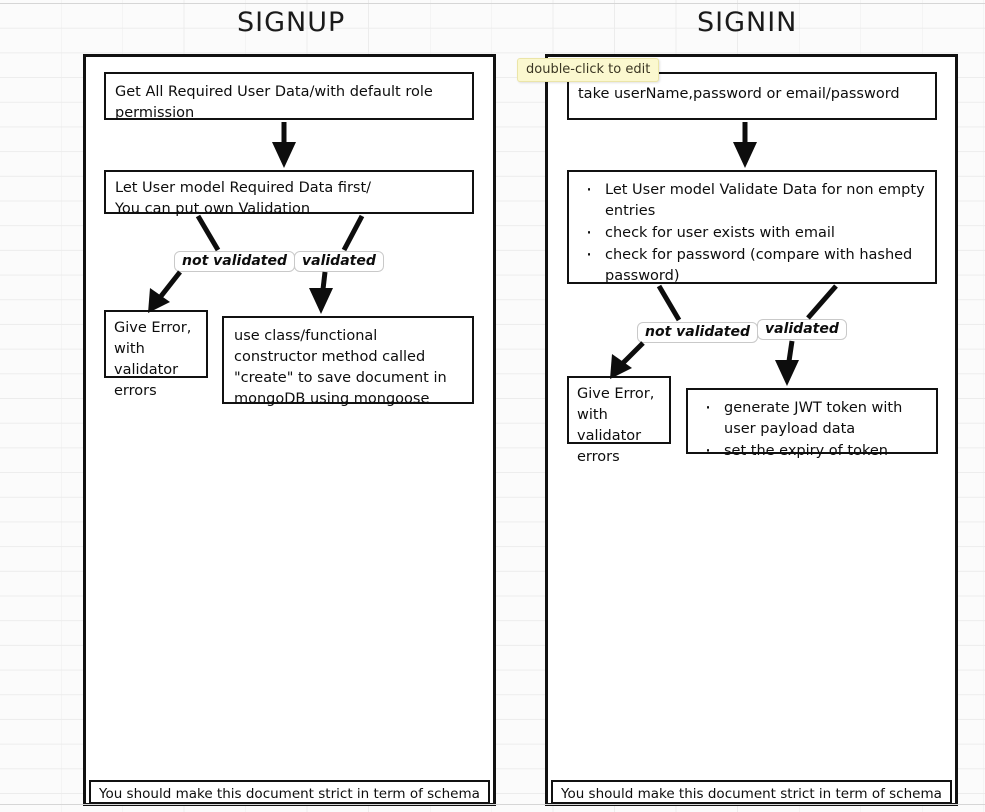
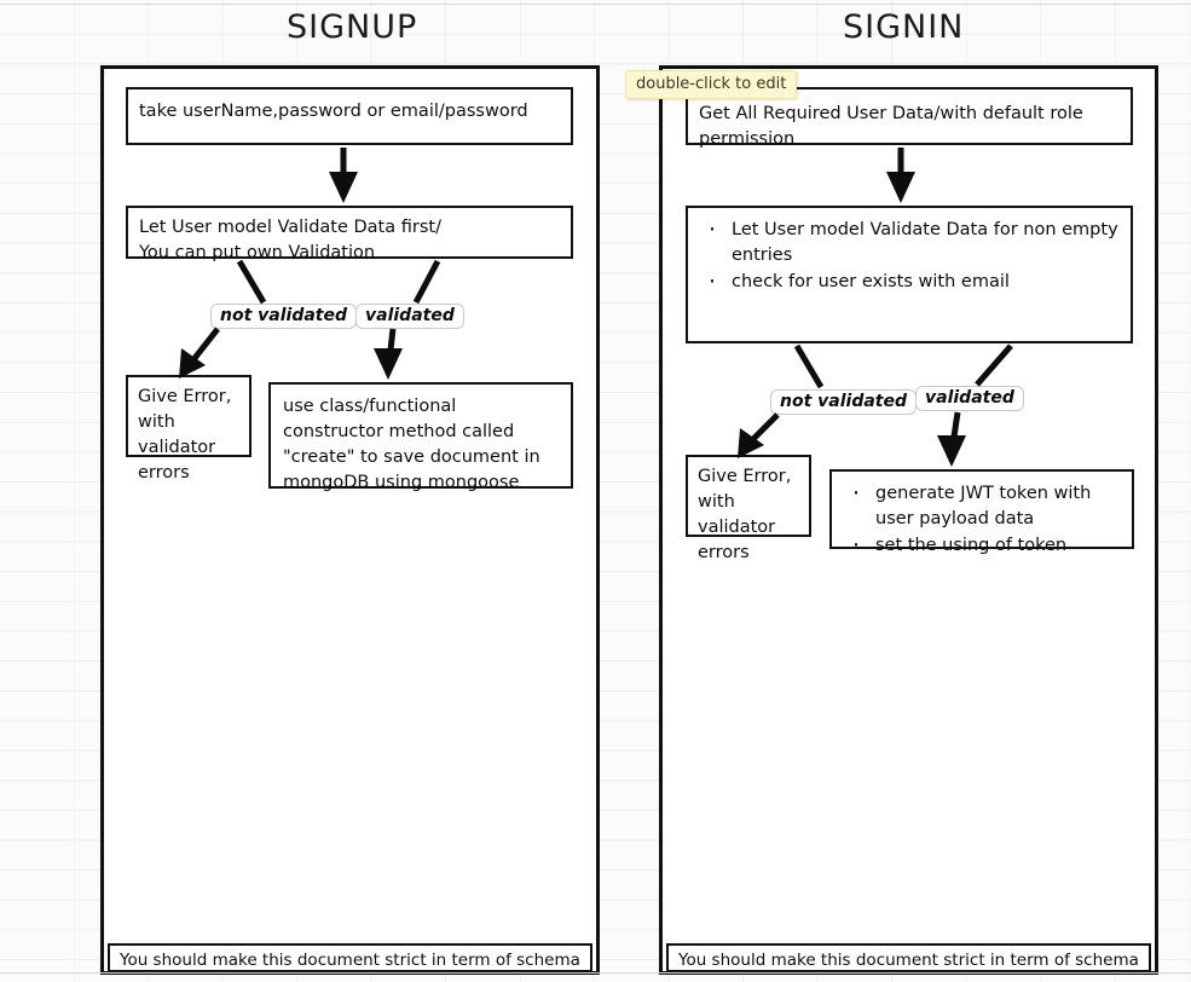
  SIGNUP
  SIGNIN
- Get All Required User Data/with default role permission
+ take userName,password or email/password
- Let User model Required Data first/
+ Let User model Validate Data first/
  You can put own Validation
  not validated
  validated
  Give Error,
  with validator
  errors
  use class/functional constructor method called "create" to save document in mongoDB using mongoose
  You should make this document strict in term of schema
- take userName,password or email/password
+ Get All Required User Data/with default role permission
  Let User model Validate Data for non empty entries
  check for user exists with email
- check for password (compare with hashed password)
  not validated
  validated
  Give Error,
  with validator
  errors
  generate JWT token with user payload data
- set the expiry of token
+ set the using of token
  You should make this document strict in term of schema
  double-click to edit
